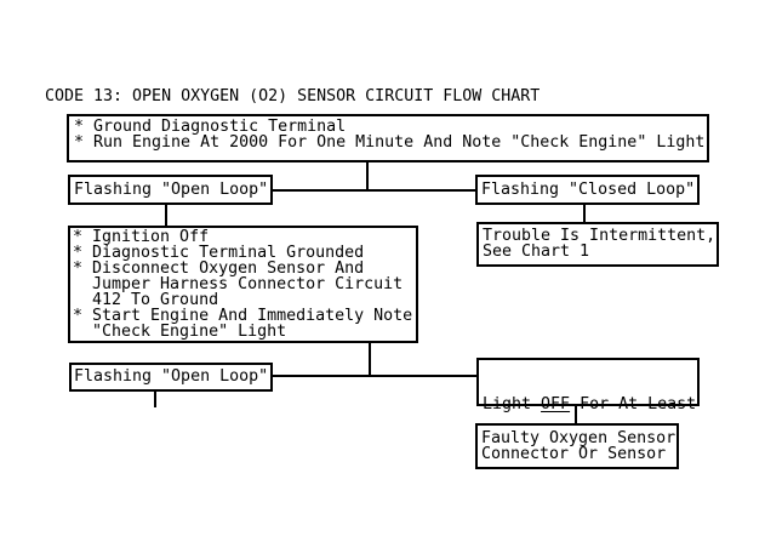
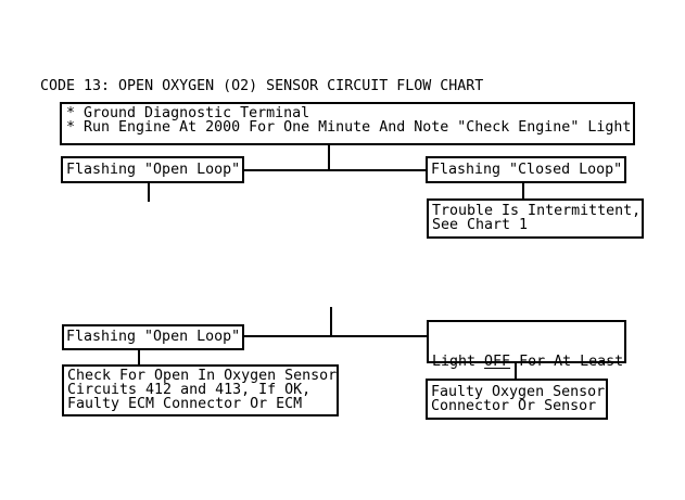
  CODE 13: OPEN OXYGEN (O2) SENSOR CIRCUIT FLOW CHART
  * Ground Diagnostic Terminal
  * Run Engine At 2000 For One Minute And Note "Check Engine" Light
  Flashing "Open Loop"
  Flashing "Closed Loop"
- * Ignition Off
- * Diagnostic Terminal Grounded
- * Disconnect Oxygen Sensor And
- Jumper Harness Connector Circuit
- 412 To Ground
- * Start Engine And Immediately Note
- "Check Engine" Light
  Trouble Is Intermittent,
  See Chart 1
  Flashing "Open Loop"
  Light OFF For At Least
+ Check For Open In Oxygen Sensor
+ Circuits 412 and 413, If OK,
+ Faulty ECM Connector Or ECM
  Faulty Oxygen Sensor
  Connector Or Sensor
